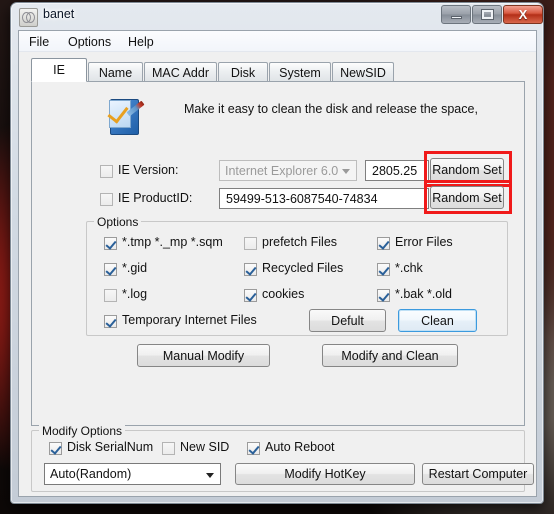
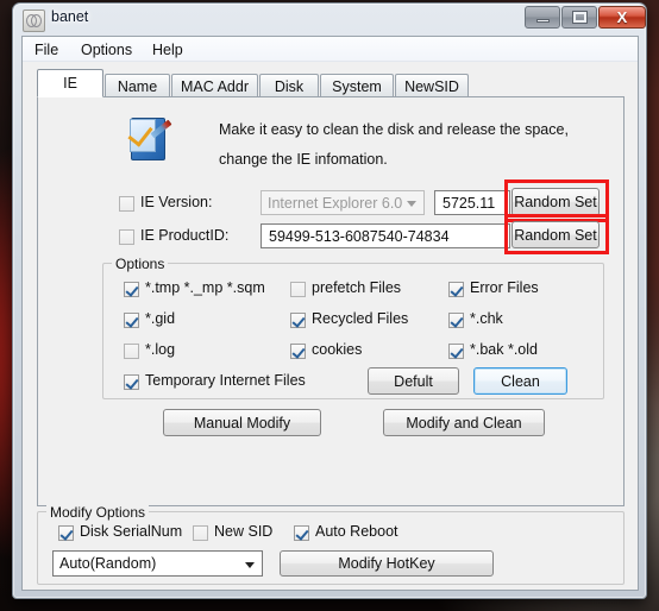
  banet
  X
  File
  Options
  Help
  IE
  Name
  MAC Addr
  Disk
  System
  NewSID
  Make it easy to clean the disk and release the space,
+ change the IE infomation.
  IE Version:
  Internet Explorer 6.0
- 2805.25
+ 5725.11
  Random Set
  IE ProductID:
  59499-513-6087540-74834
  Random Set
  Options
  *.tmp *._mp *.sqm
  *.gid
  *.log
  Temporary Internet Files
  prefetch Files
  Recycled Files
  cookies
  Error Files
  *.chk
  *.bak *.old
  Defult
  Clean
  Manual Modify
  Modify and Clean
  Modify Options
  Disk SerialNum
  New SID
  Auto Reboot
  Auto(Random)
  Modify HotKey
- Restart Computer
